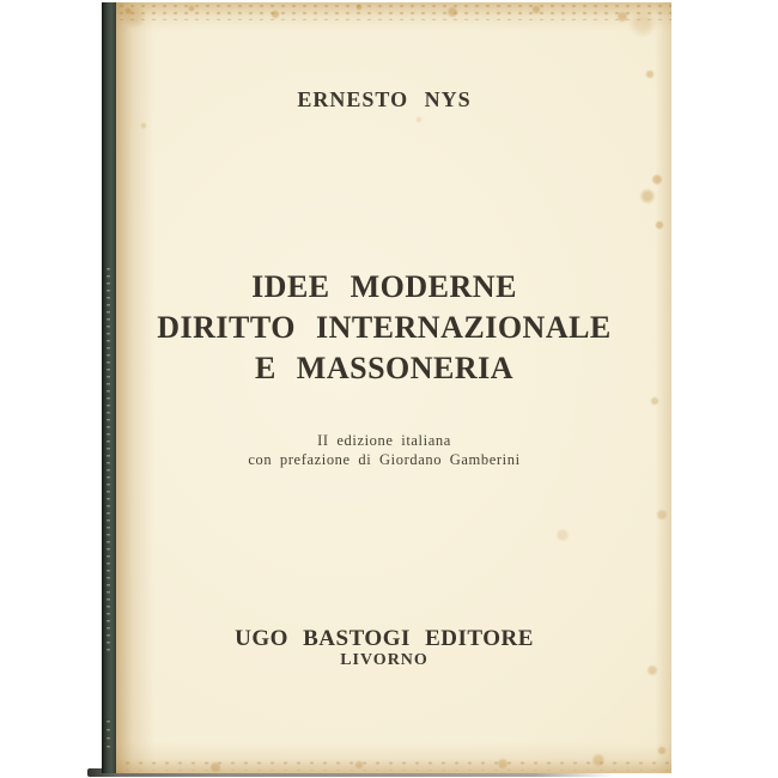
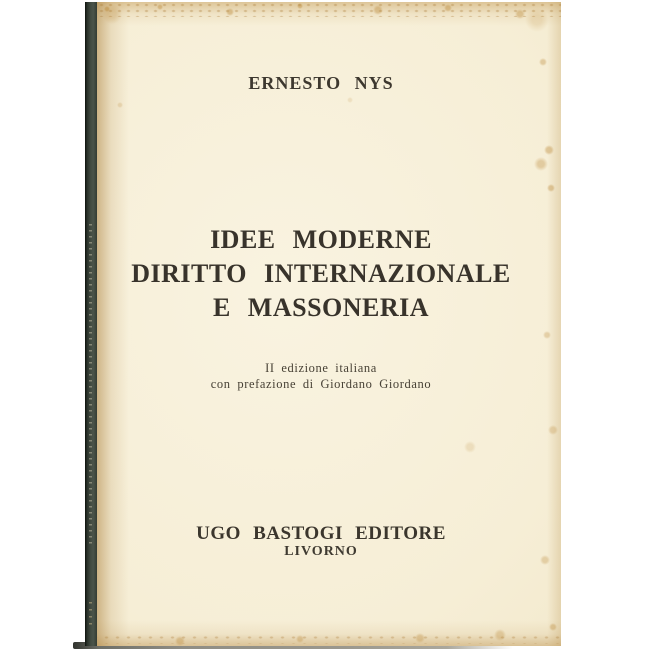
  ERNESTO NYS
  IDEE MODERNE
  DIRITTO INTERNAZIONALE
  E MASSONERIA
  II edizione italiana
- con prefazione di Giordano Gamberini
+ con prefazione di Giordano Giordano
  UGO BASTOGI EDITORE
  LIVORNO
